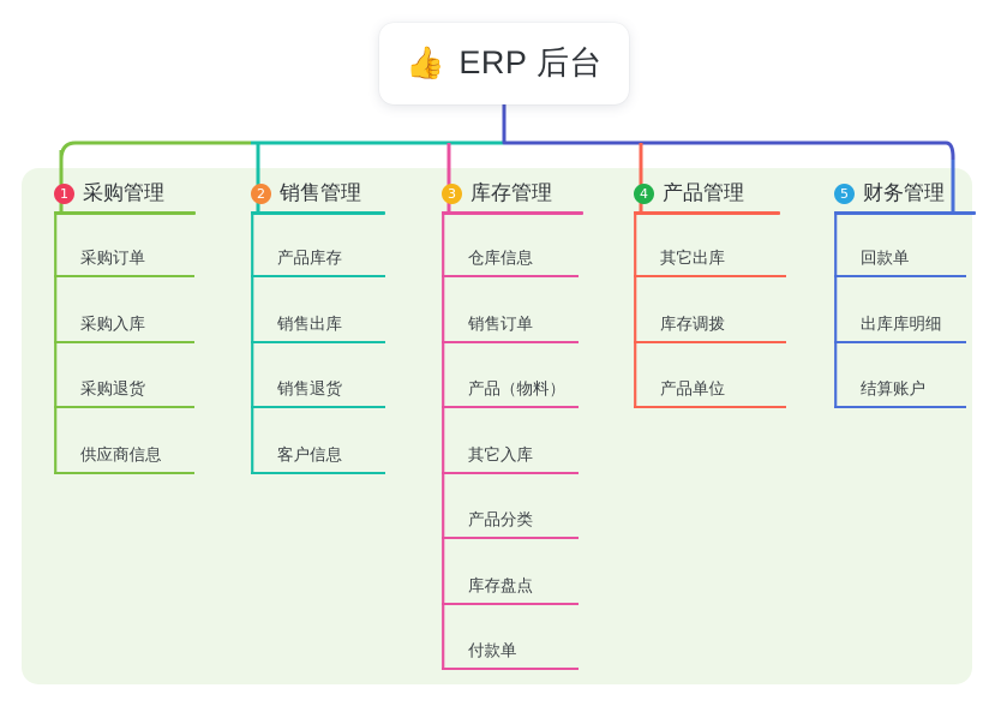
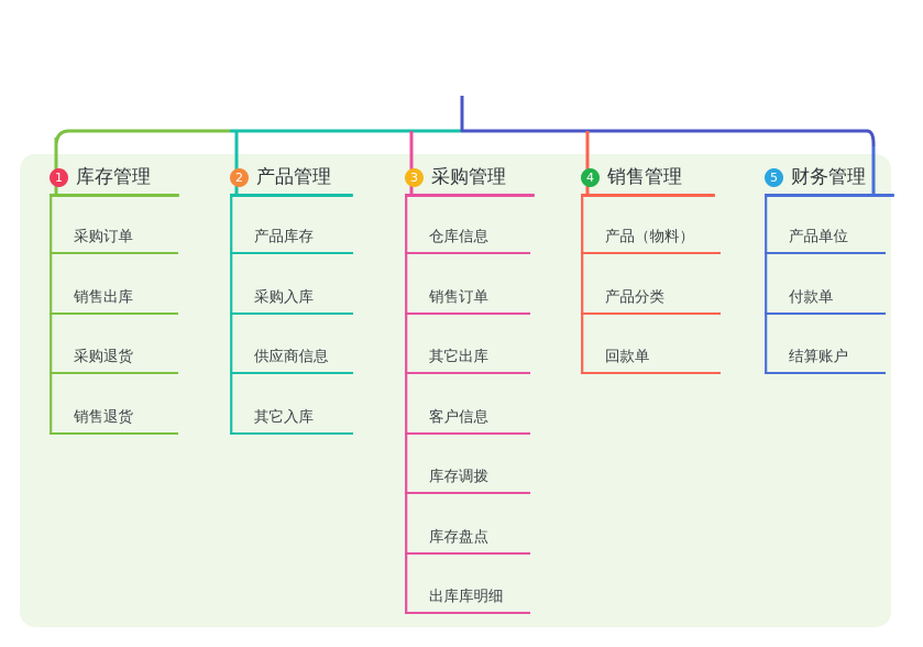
- 👍
- ERP 后台
  1
- 采购管理
+ 库存管理
  采购订单
- 采购入库
+ 销售出库
  采购退货
- 供应商信息
+ 销售退货
  2
- 销售管理
+ 产品管理
  产品库存
- 销售出库
+ 采购入库
- 销售退货
+ 供应商信息
- 客户信息
+ 其它入库
  3
- 库存管理
+ 采购管理
  仓库信息
  销售订单
- 产品（物料）
+ 其它出库
- 其它入库
+ 客户信息
- 产品分类
+ 库存调拨
  库存盘点
- 付款单
+ 出库库明细
  4
- 产品管理
+ 销售管理
- 其它出库
+ 产品（物料）
- 库存调拨
+ 产品分类
- 产品单位
+ 回款单
  5
  财务管理
- 回款单
+ 产品单位
- 出库库明细
+ 付款单
  结算账户
